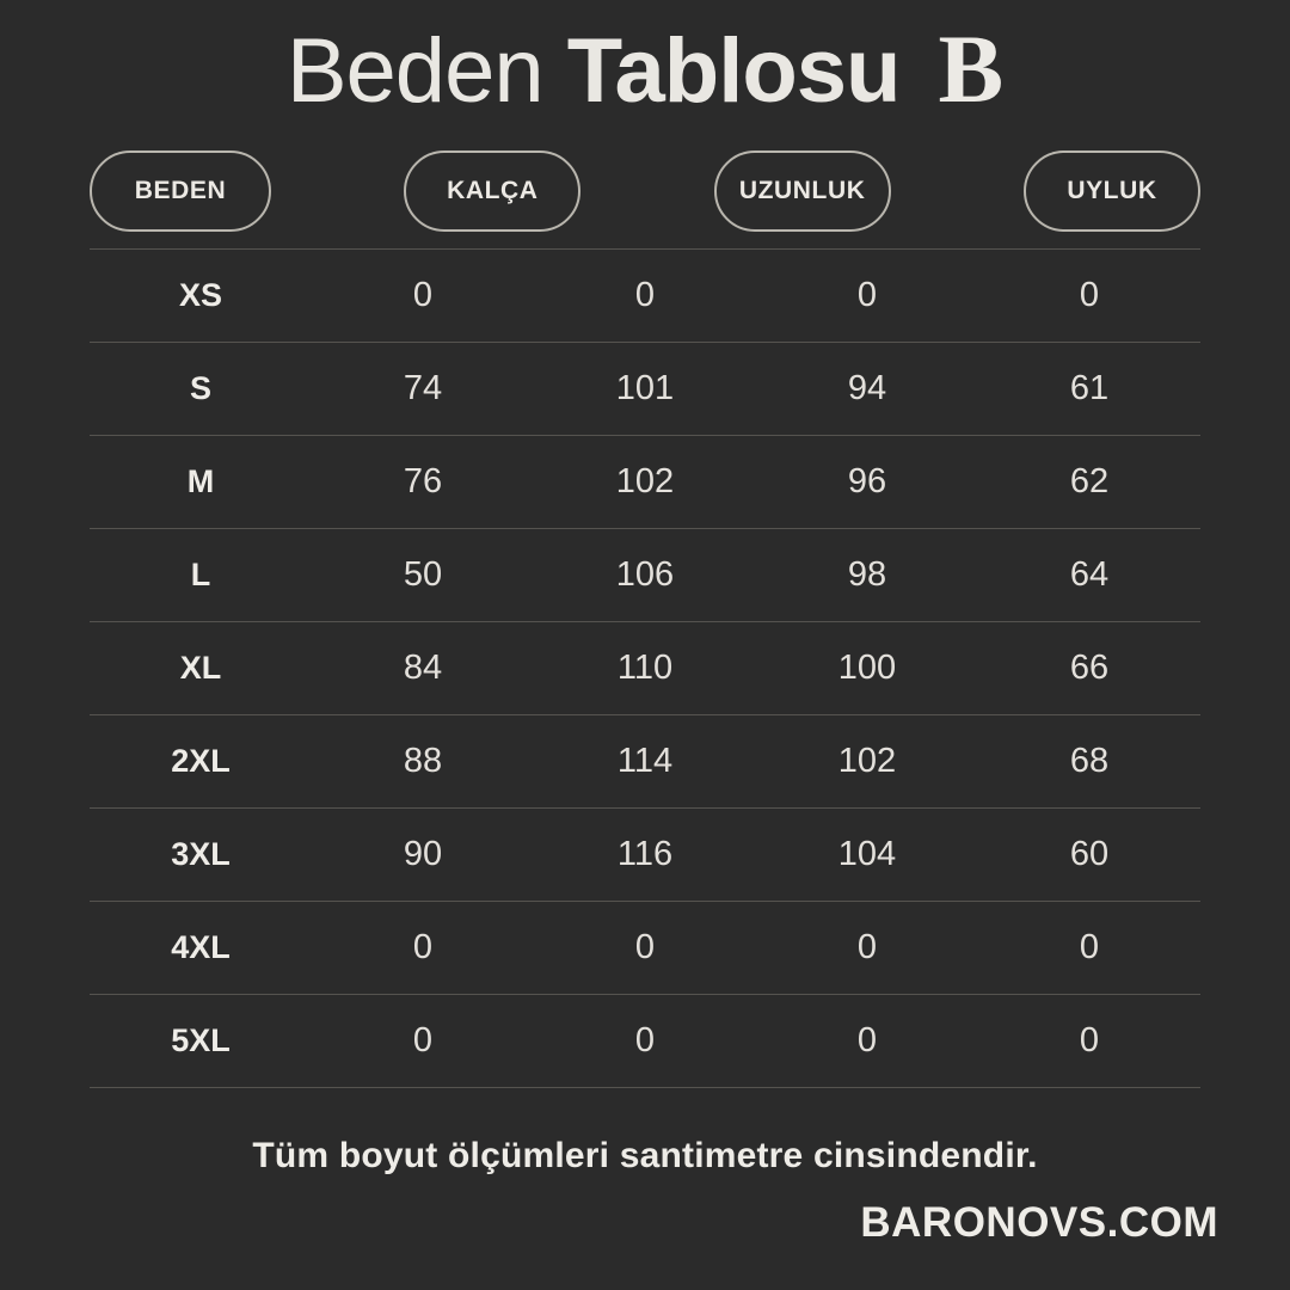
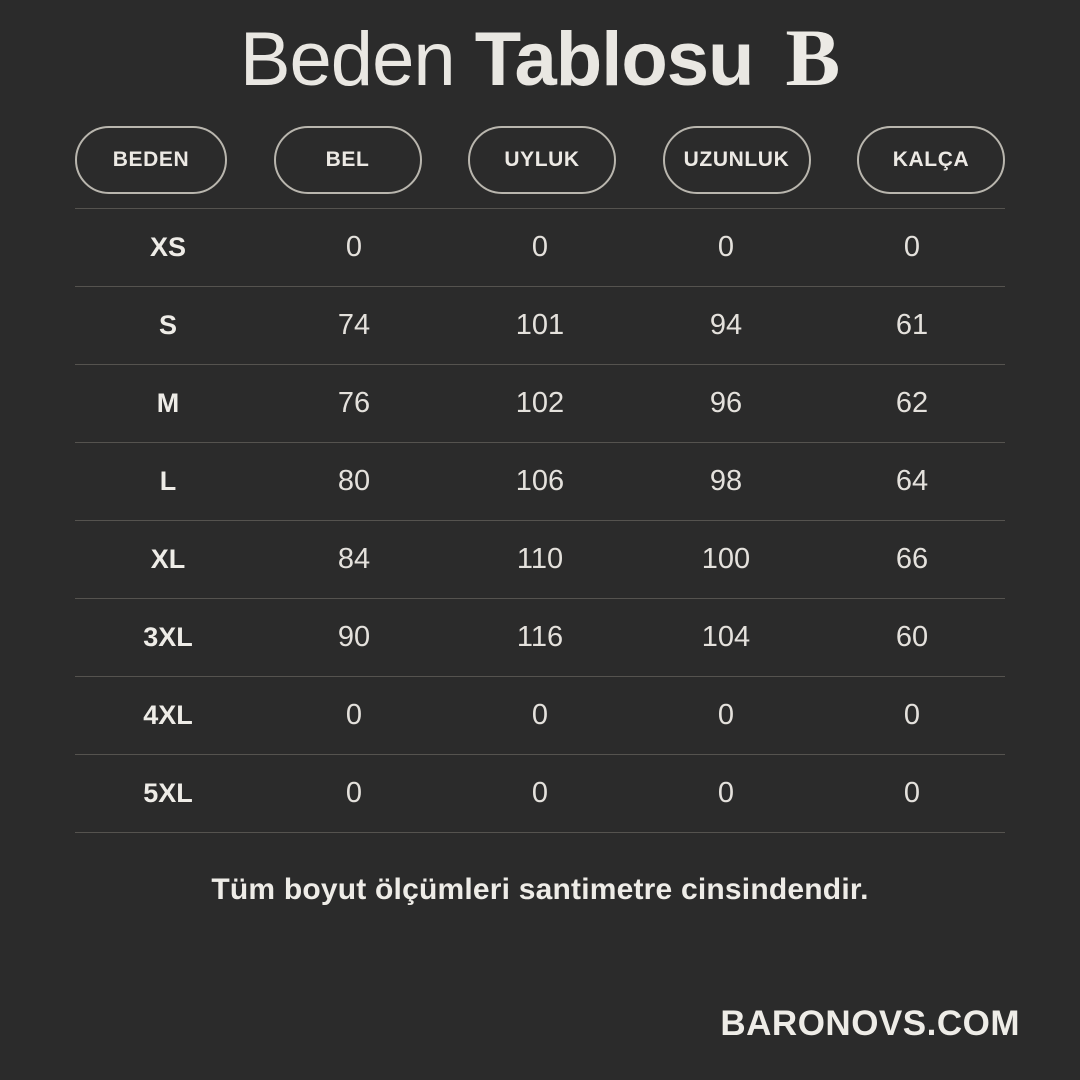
  Beden Tablosu
  B
  BEDEN
+ BEL
- KALÇA
+ UYLUK
  UZUNLUK
- UYLUK
+ KALÇA
  XS	0	0	0	0
  S	74	101	94	61
  M	76	102	96	62
- L	50	106	98	64
+ L	80	106	98	64
  XL	84	110	100	66
- 2XL	88	114	102	68
  3XL	90	116	104	60
  4XL	0	0	0	0
  5XL	0	0	0	0
  Tüm boyut ölçümleri santimetre cinsindendir.
  BARONOVS.COM
